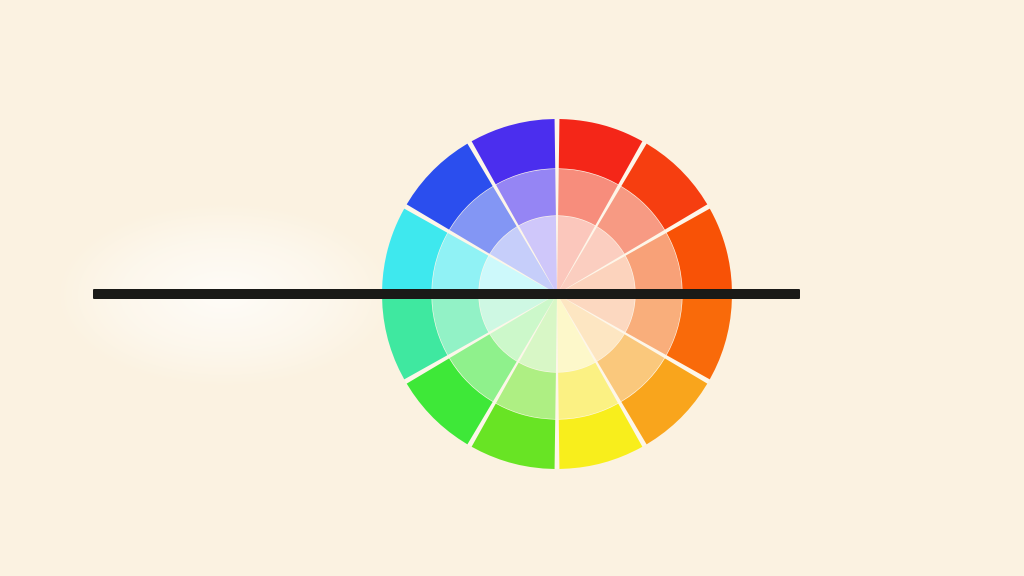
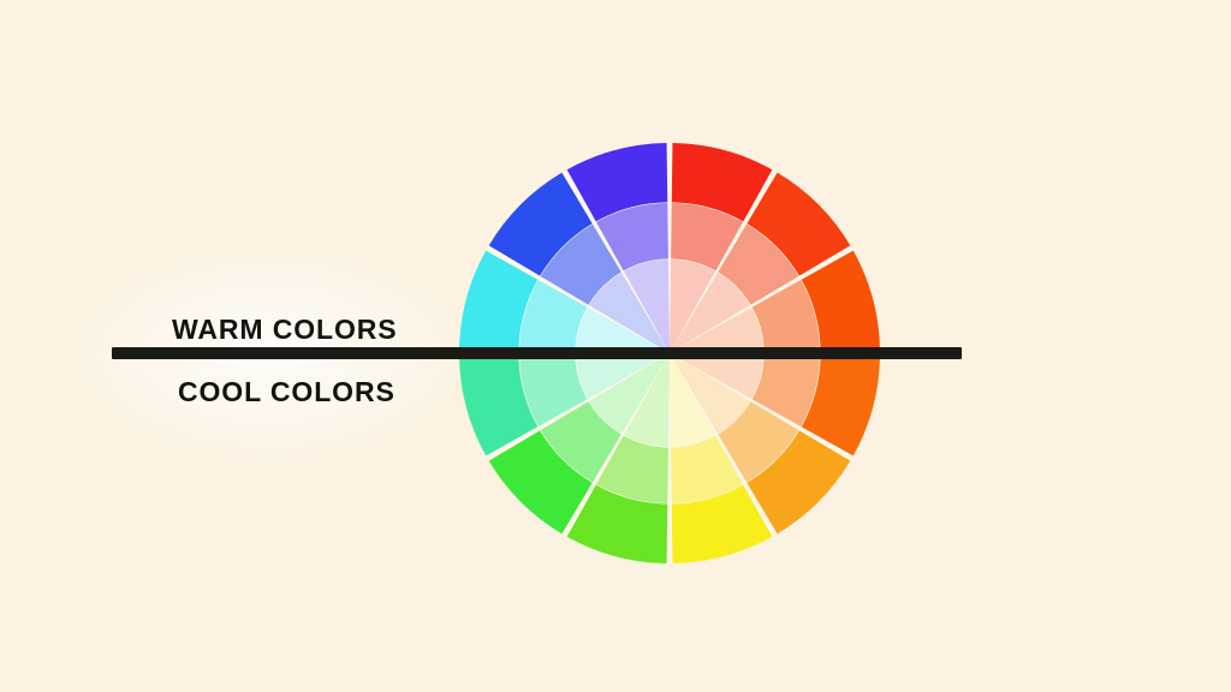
+ WARM COLORS
+ COOL COLORS
